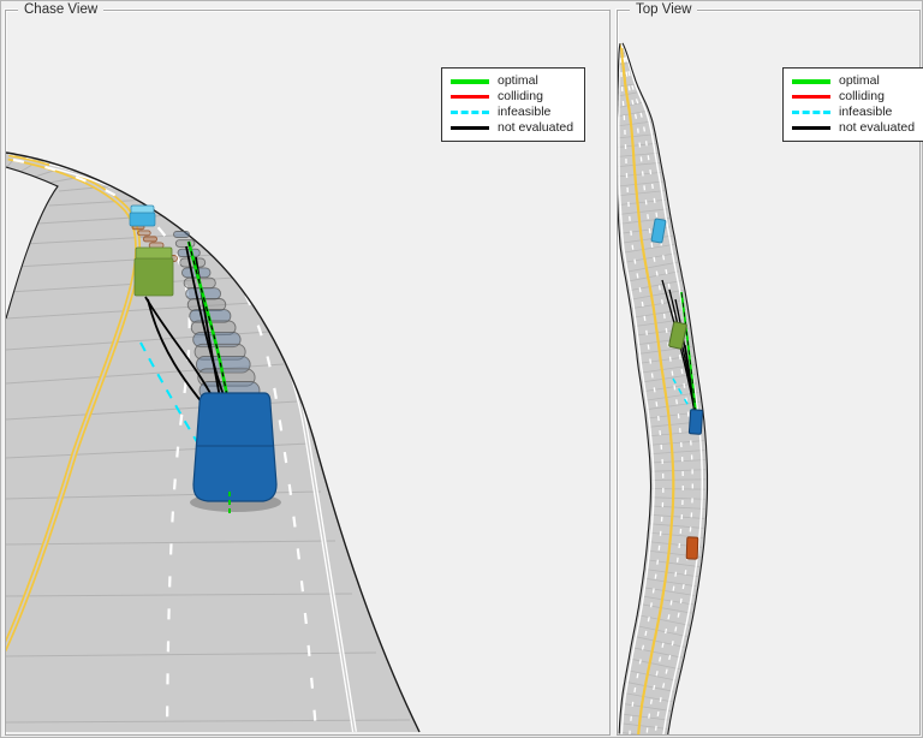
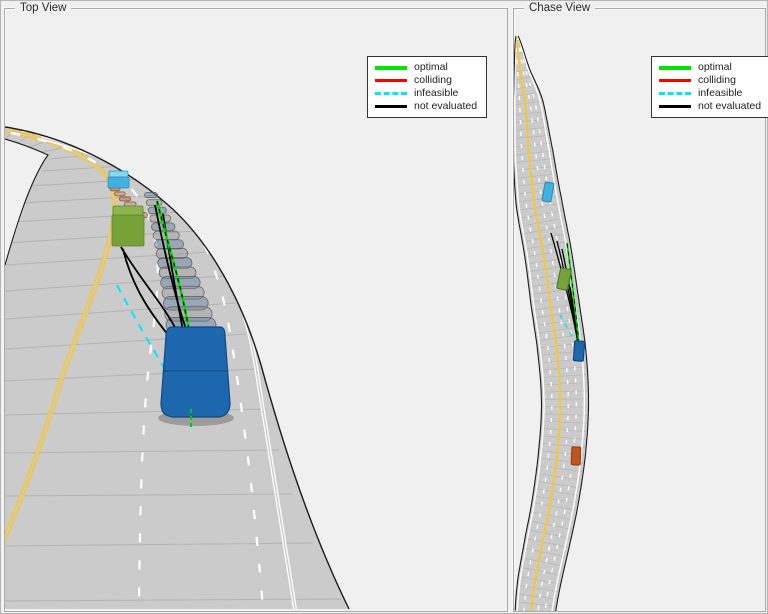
- Chase View
+ Top View
  optimal
  colliding
  infeasible
  not evaluated
- Top View
+ Chase View
  optimal
  colliding
  infeasible
  not evaluated
